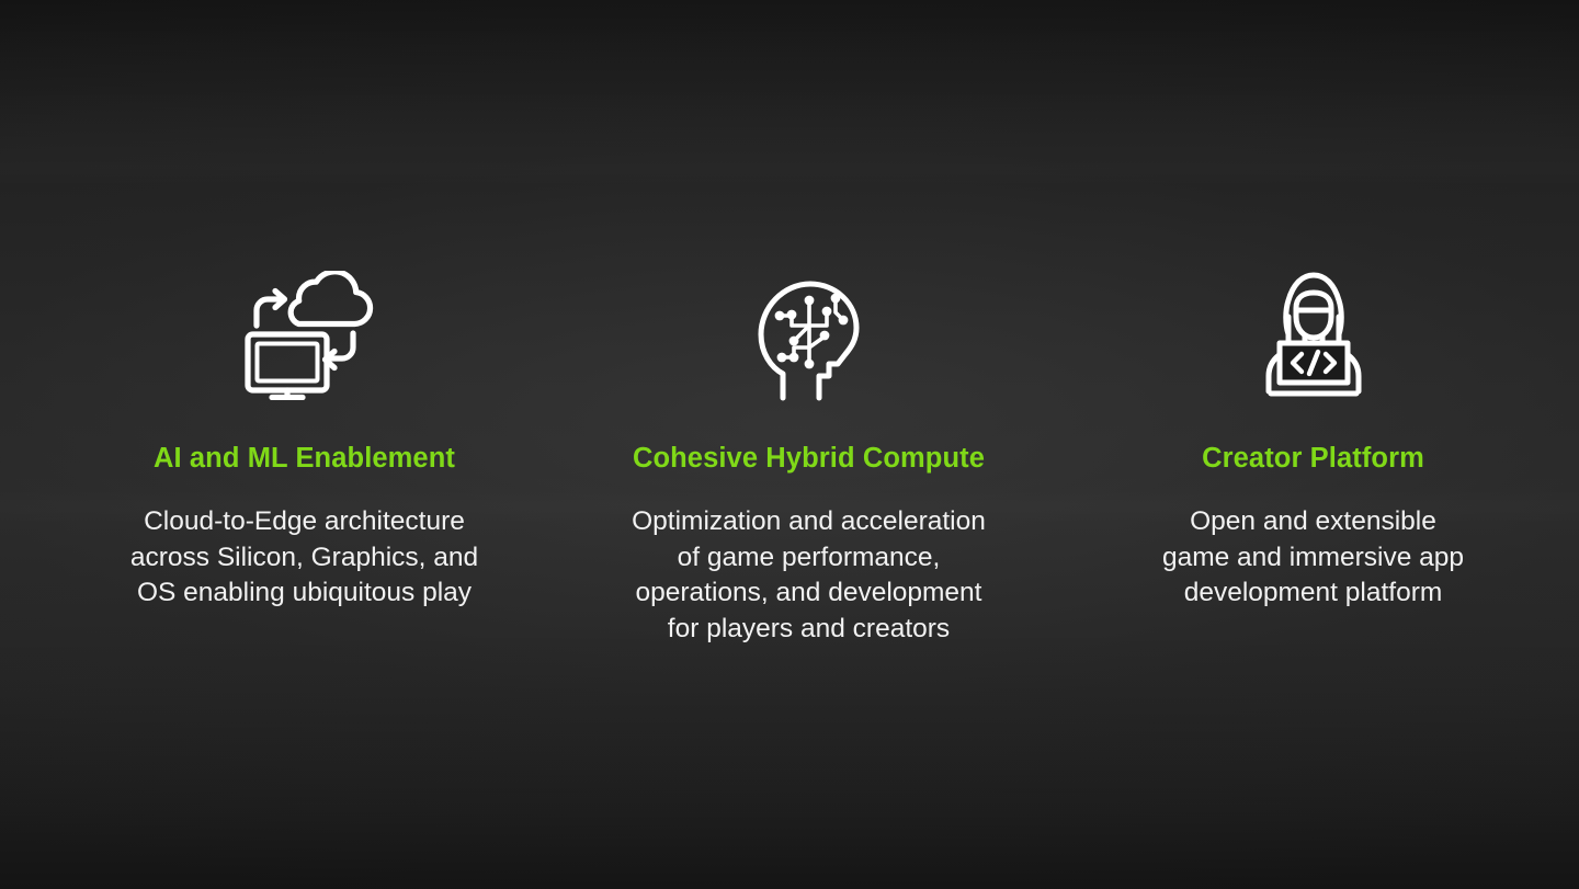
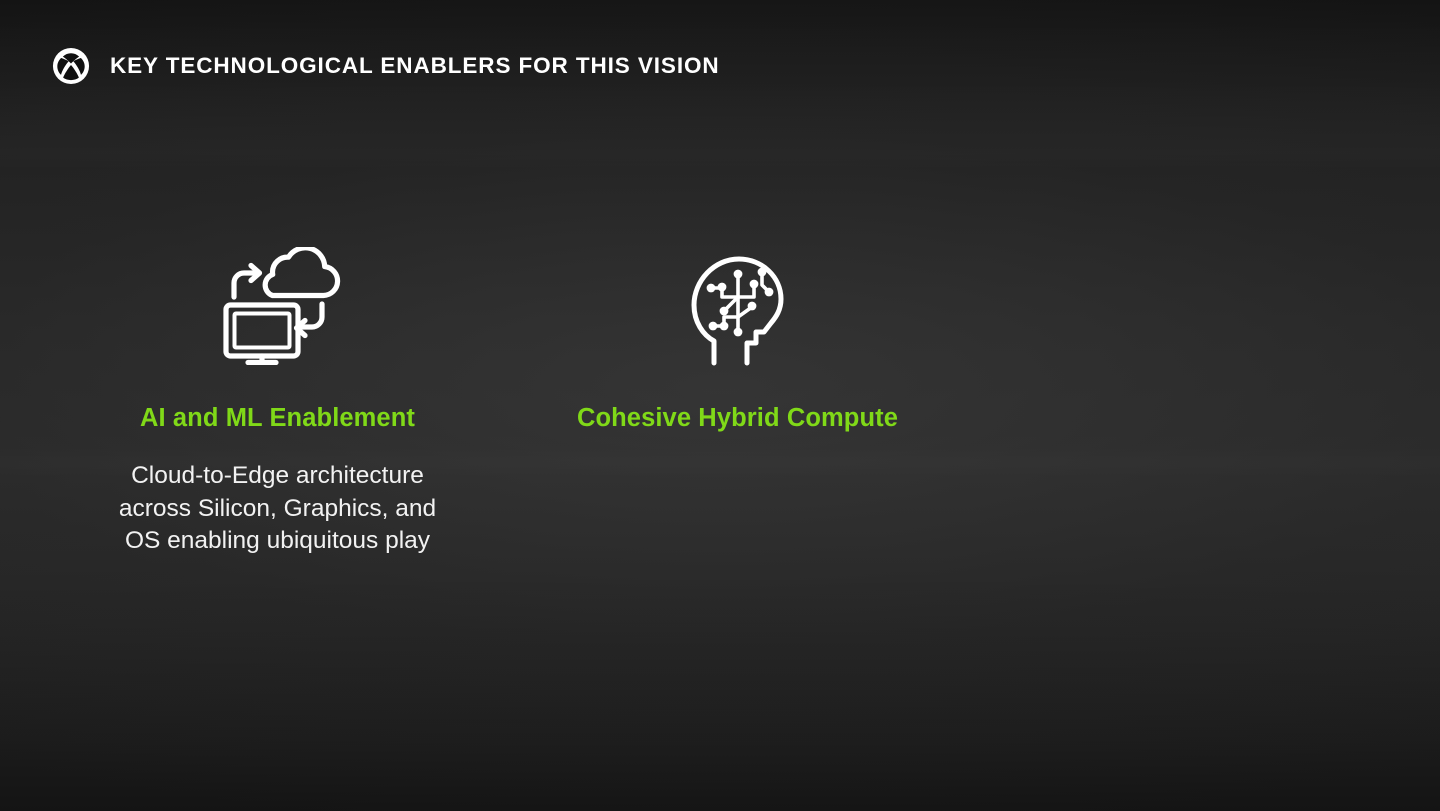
+ KEY TECHNOLOGICAL ENABLERS FOR THIS VISION
  AI and ML Enablement
  Cloud-to-Edge architecture
  across Silicon, Graphics, and
  OS enabling ubiquitous play
  Cohesive Hybrid Compute
- Optimization and acceleration
- of game performance,
- operations, and development
- for players and creators
- Creator Platform
- Open and extensible
- game and immersive app
- development platform
